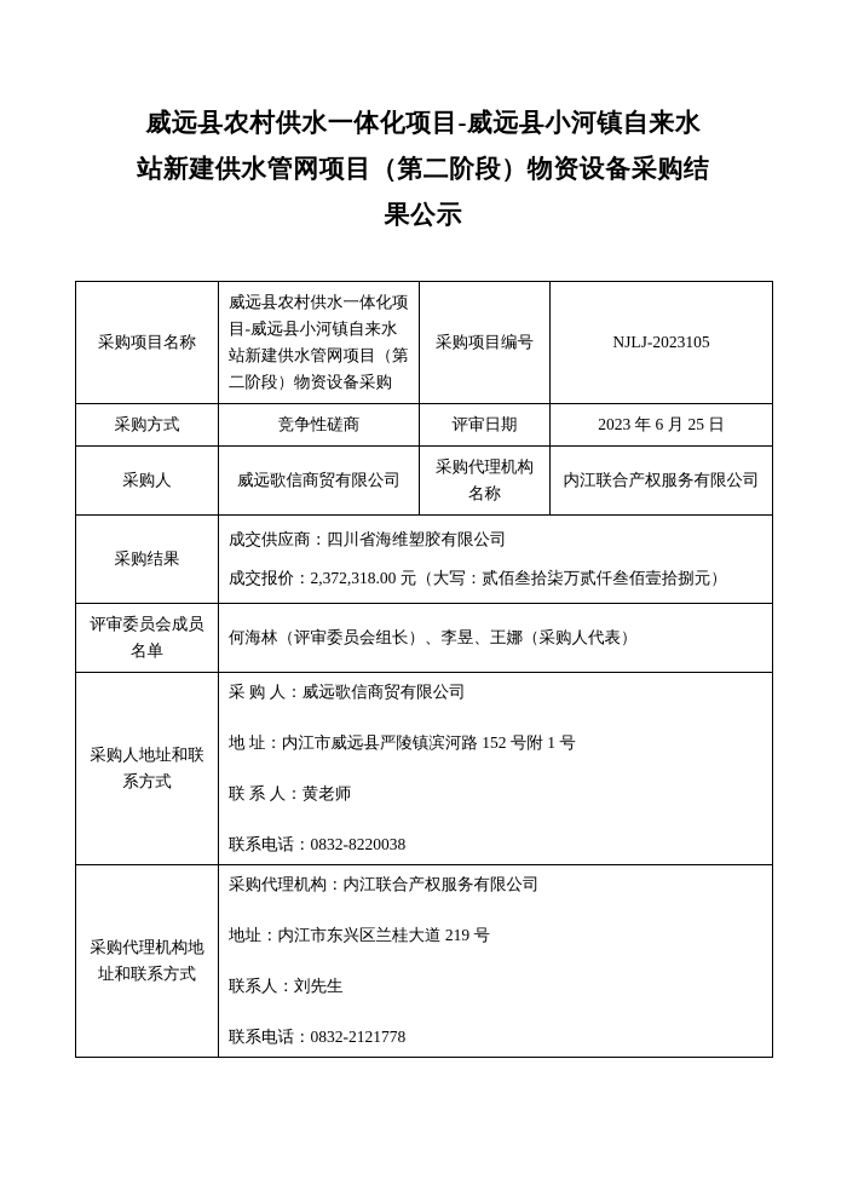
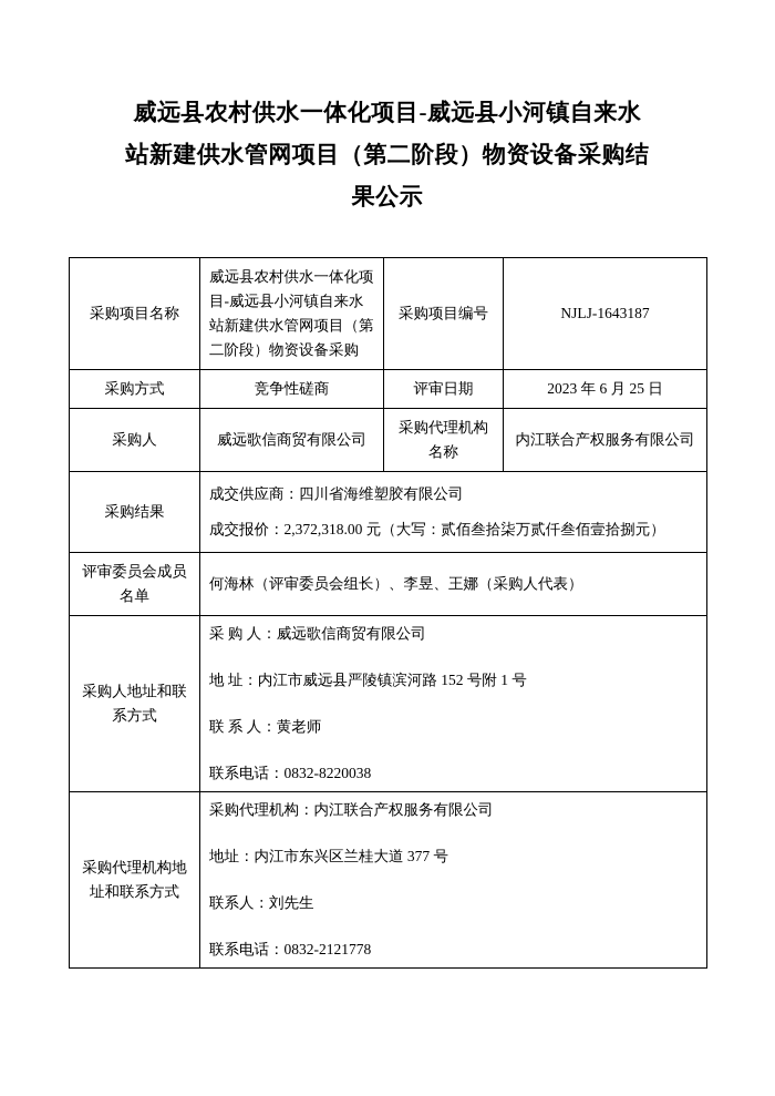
  威远县农村供水一体化项目-威远县小河镇自来水站新建供水管网项目（第二阶段）物资设备采购结果公示
- 采购项目名称	威远县农村供水一体化项目-威远县小河镇自来水站新建供水管网项目（第二阶段）物资设备采购	采购项目编号	NJLJ-2023105
+ 采购项目名称	威远县农村供水一体化项目-威远县小河镇自来水站新建供水管网项目（第二阶段）物资设备采购	采购项目编号	NJLJ-1643187
  采购方式	竞争性磋商	评审日期	2023 年 6 月 25 日
  采购人	威远歌信商贸有限公司	采购代理机构名称	内江联合产权服务有限公司
  采购结果	成交供应商：四川省海维塑胶有限公司 成交报价：2,372,318.00 元（大写：贰佰叁拾柒万贰仟叁佰壹拾捌元）
  评审委员会成员名单	何海林（评审委员会组长）、李昱、王娜（采购人代表）
  采购人地址和联系方式	采 购 人：威远歌信商贸有限公司 地 址：内江市威远县严陵镇滨河路 152 号附 1 号 联 系 人：黄老师 联系电话：0832-8220038
- 采购代理机构地址和联系方式	采购代理机构：内江联合产权服务有限公司 地址：内江市东兴区兰桂大道 219 号 联系人：刘先生 联系电话：0832-2121778
+ 采购代理机构地址和联系方式	采购代理机构：内江联合产权服务有限公司 地址：内江市东兴区兰桂大道 377 号 联系人：刘先生 联系电话：0832-2121778
